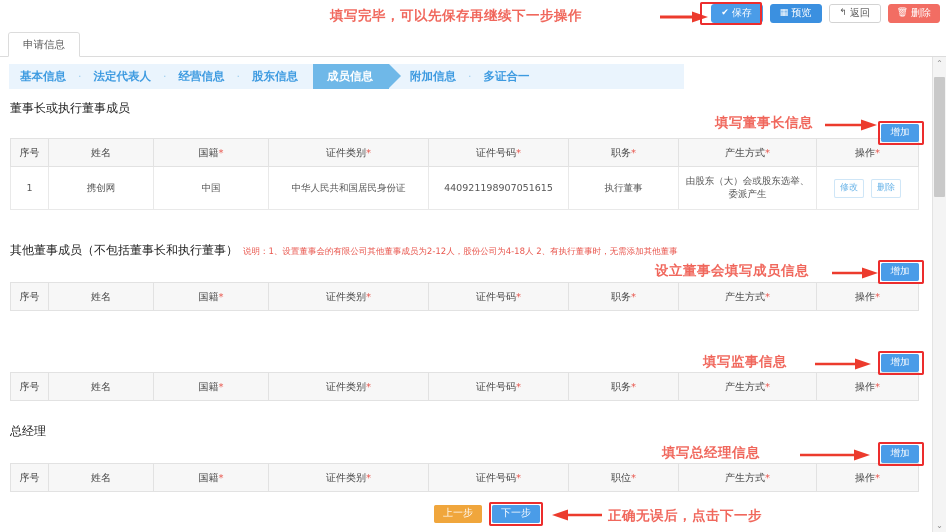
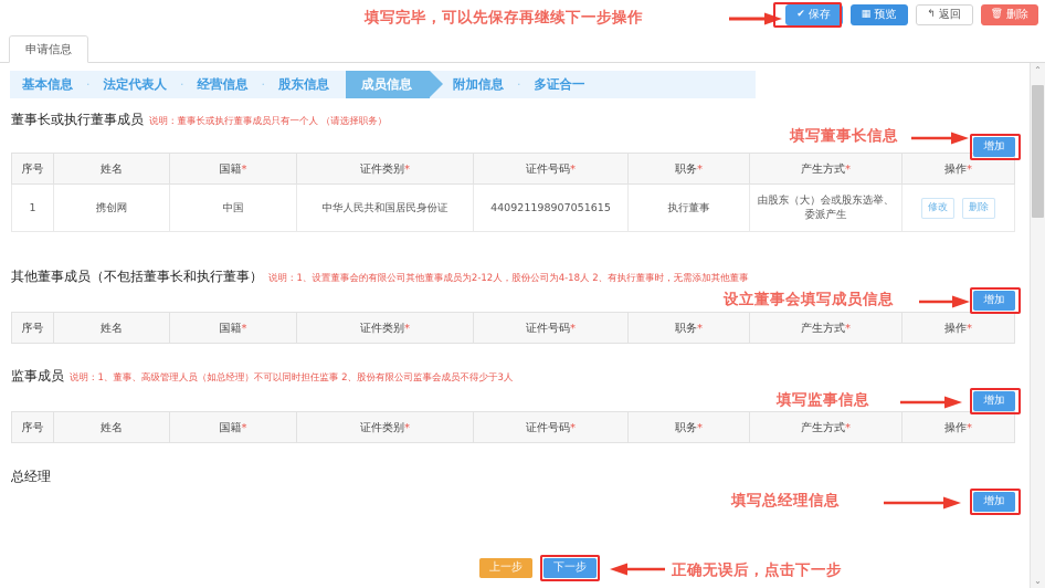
  填写完毕，可以先保存再继续下一步操作
  ✔
  保存
  ▦
  预览
  ↰
  返回
  🗑
  删除
  申请信息
  基本信息
  ·
  法定代表人
  ·
  经营信息
  ·
  股东信息
  成员信息
  附加信息
  ·
  多证合一
  董事长或执行董事成员
+ 说明：董事长或执行董事成员只有一个人 （请选择职务）
  增加
  序号	姓名	国籍*	证件类别*	证件号码*	职务*	产生方式*	操作*
  1	携创网	中国	中华人民共和国居民身份证	440921198907051615	执行董事	由股东（大）会或股东选举、委派产生	修改 删除
  其他董事成员（不包括董事长和执行董事）
  说明：1、设置董事会的有限公司其他董事成员为2-12人，股份公司为4-18人 2、有执行董事时，无需添加其他董事
  增加
  序号	姓名	国籍*	证件类别*	证件号码*	职务*	产生方式*	操作*
+ 监事成员
+ 说明：1、董事、高级管理人员（如总经理）不可以同时担任监事 2、股份有限公司监事会成员不得少于3人
  增加
  序号	姓名	国籍*	证件类别*	证件号码*	职务*	产生方式*	操作*
  总经理
  增加
- 序号	姓名	国籍*	证件类别*	证件号码*	职位*	产生方式*	操作*
  ⌃
  ⌄
  填写董事长信息
  设立董事会填写成员信息
  填写监事信息
  填写总经理信息
  上一步
  下一步
  正确无误后，点击下一步
